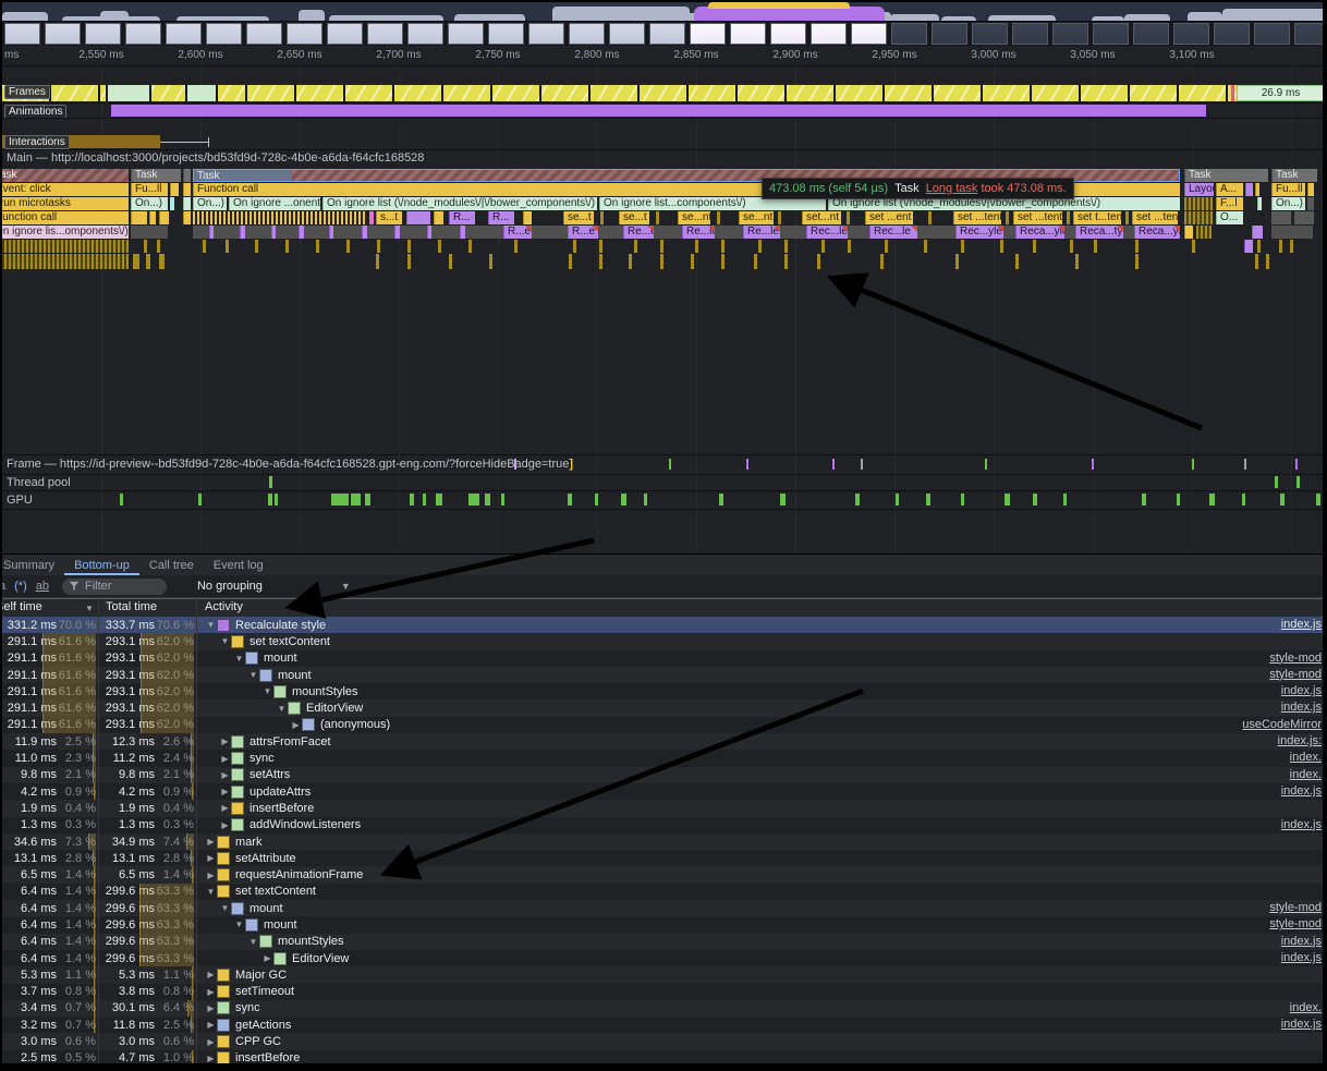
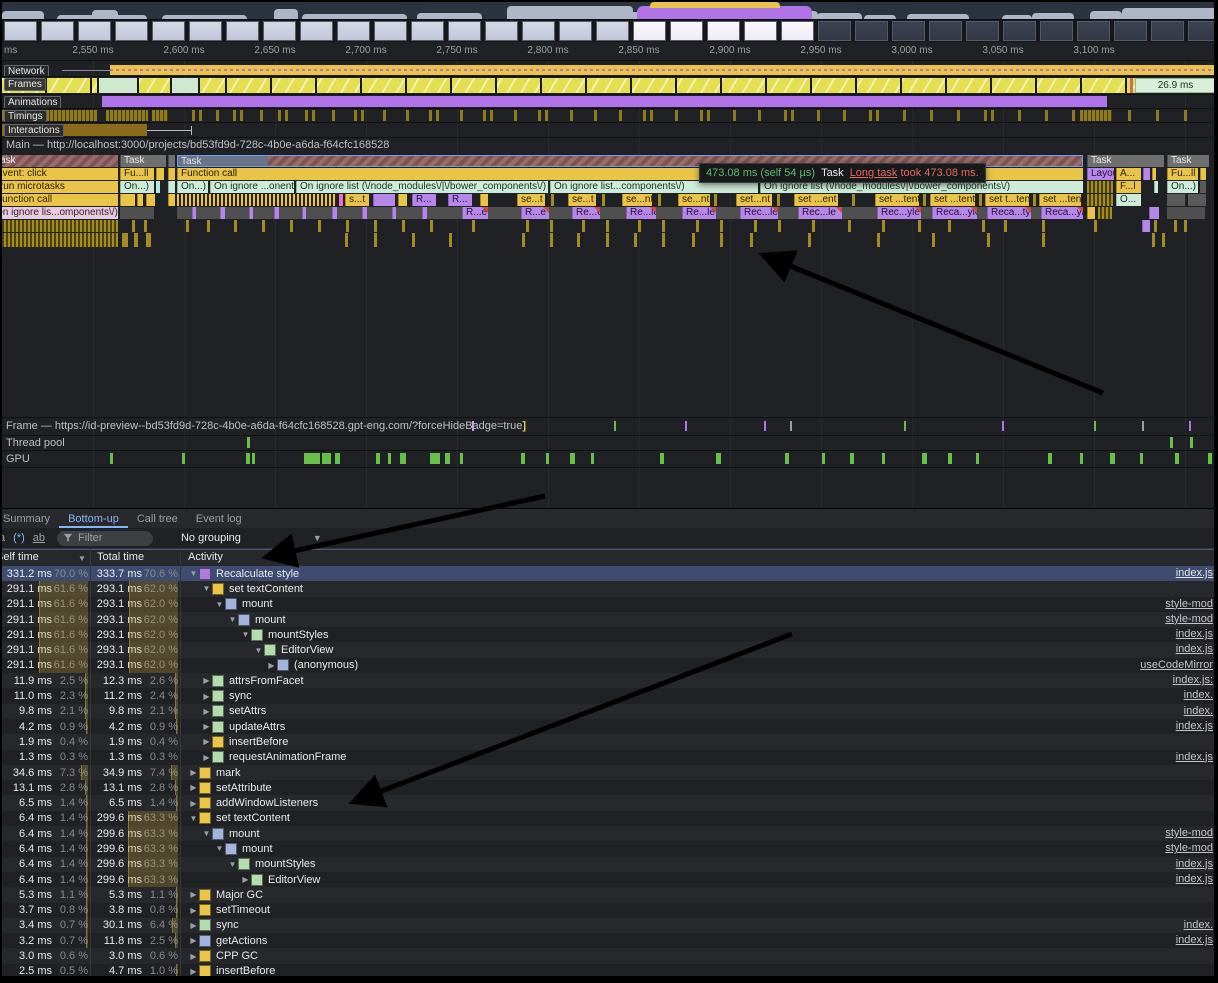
  ms
  2,550 ms
  2,600 ms
  2,650 ms
  2,700 ms
  2,750 ms
  2,800 ms
  2,850 ms
  2,900 ms
  2,950 ms
  3,000 ms
  3,050 ms
  3,100 ms
+ Network
  26.9 ms
  Frames
  Animations
+ Timings
  Interactions
  Main — http://localhost:3000/projects/bd53fd9d-728c-4b0e-a6da-f64cfc168528
  ask
  Task
  Task
  Task
  Task
  vent: click
  Fu...ll
  Function call
  A...
  Fu...ll
  un microtasks
  On...)
  On...)
  On ignore ...onent
  On ignore list (\/node_modules\/|\/bower_components\/)
  On ignore list...components\/)
  On ignore list (\/node_modules\/|\/bower_components\/)
  F...l
  On...)
  unction call
  s...t
  R...
  R...
  se...t
  se...t
  se...nt
  se...nt
  set...nt
  set ...ent
  set ...tent
  set ...tent
  set t...ten
  set ...ten
  O...
  n ignore lis...omponents\/)
  R...e
  R...e
  Re...e
  Re...l
  Re...le
  Rec...le
  Rec...le
  Rec...yle
  Reca...yl
  Reca...ty
  Reca...yl
  473.08 ms (self 54 µs)
  Task
  Long task took 473.08 ms.
  Frame — https://id-preview--bd53fd9d-728c-4b0e-a6da-f64cfc168528.gpt-eng.com/?forceHideBadge=true]
  Thread pool
  GPU
  Summary
  Bottom-up
  Call tree
  Event log
  a
  (*)
  ab
  Filter
  No grouping
  ▼
  elf time
  ▼
  Total time
  Activity
  331.2 ms
  70.0 %
  333.7 ms
  70.6 %
  ▼
  Recalculate style
  index.js
  291.1 ms
  61.6 %
  293.1 ms
  62.0 %
  ▼
  set textContent
  291.1 ms
  61.6 %
  293.1 ms
  62.0 %
  ▼
  mount
  style-mod
  291.1 ms
  61.6 %
  293.1 ms
  62.0 %
  ▼
  mount
  style-mod
  291.1 ms
  61.6 %
  293.1 ms
  62.0 %
  ▼
  mountStyles
  index.js
  291.1 ms
  61.6 %
  293.1 ms
  62.0 %
  ▼
  EditorView
  index.js
  291.1 ms
  61.6 %
  293.1 ms
  62.0 %
  ▶
  (anonymous)
  useCodeMirror
  11.9 ms
  2.5 %
  12.3 ms
  2.6 %
  ▶
  attrsFromFacet
  index.js:
  11.0 ms
  2.3 %
  11.2 ms
  2.4 %
  ▶
  sync
  index.
  9.8 ms
  2.1 %
  9.8 ms
  2.1 %
  ▶
  setAttrs
  index.
  4.2 ms
  0.9 %
  4.2 ms
  0.9 %
  ▶
  updateAttrs
  index.js
  1.9 ms
  0.4 %
  1.9 ms
  0.4 %
  ▶
  insertBefore
  1.3 ms
  0.3 %
  1.3 ms
  0.3 %
  ▶
- addWindowListeners
+ requestAnimationFrame
  index.js
  34.6 ms
  7.3 %
  34.9 ms
  7.4 %
  ▶
  mark
  13.1 ms
  2.8 %
  13.1 ms
  2.8 %
  ▶
  setAttribute
  6.5 ms
  1.4 %
  6.5 ms
  1.4 %
  ▶
- requestAnimationFrame
+ addWindowListeners
  6.4 ms
  1.4 %
  299.6 ms
  63.3 %
  ▼
  set textContent
  6.4 ms
  1.4 %
  299.6 ms
  63.3 %
  ▼
  mount
  style-mod
  6.4 ms
  1.4 %
  299.6 ms
  63.3 %
  ▼
  mount
  style-mod
  6.4 ms
  1.4 %
  299.6 ms
  63.3 %
  ▼
  mountStyles
  index.js
  6.4 ms
  1.4 %
  299.6 ms
  63.3 %
  ▶
  EditorView
  index.js
  5.3 ms
  1.1 %
  5.3 ms
  1.1 %
  ▶
  Major GC
  3.7 ms
  0.8 %
  3.8 ms
  0.8 %
  ▶
  setTimeout
  3.4 ms
  0.7 %
  30.1 ms
  6.4 %
  ▶
  sync
  index.
  3.2 ms
  0.7 %
  11.8 ms
  2.5 %
  ▶
  getActions
  index.js
  3.0 ms
  0.6 %
  3.0 ms
  0.6 %
  ▶
  CPP GC
  2.5 ms
  0.5 %
  4.7 ms
  1.0 %
  ▶
  insertBefore
